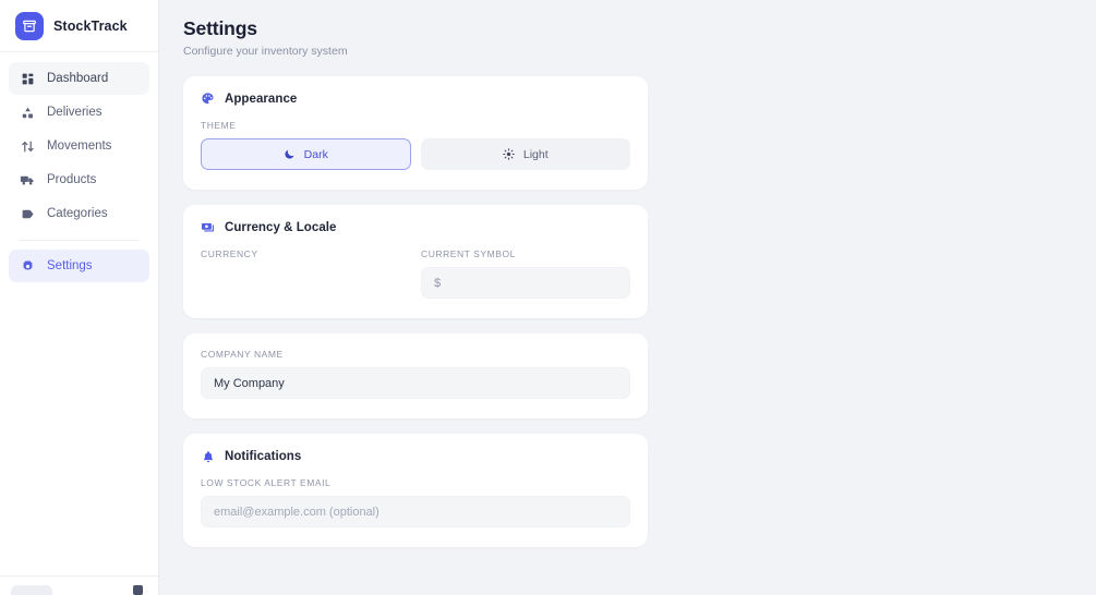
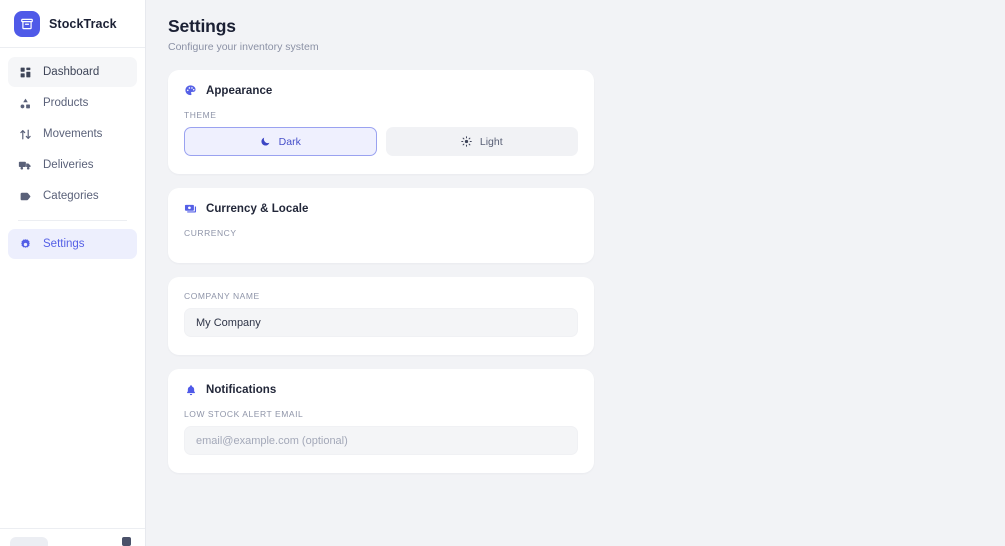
  StockTrack
  Dashboard
- Deliveries
+ Products
  Movements
- Products
+ Deliveries
  Categories
  Settings
  Settings
  Configure your inventory system
  Appearance
  THEME
  Dark
  Light
  Currency & Locale
  CURRENCY
- CURRENT SYMBOL
- $
  COMPANY NAME
  My Company
  Notifications
  LOW STOCK ALERT EMAIL
  email@example.com (optional)
